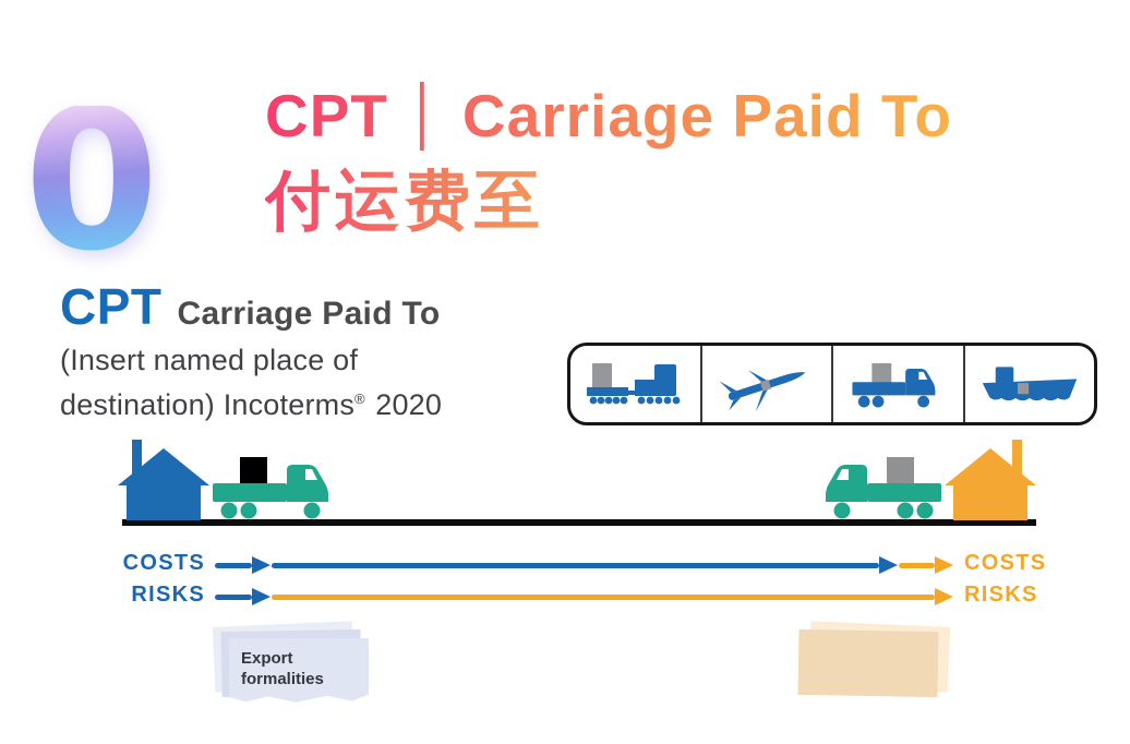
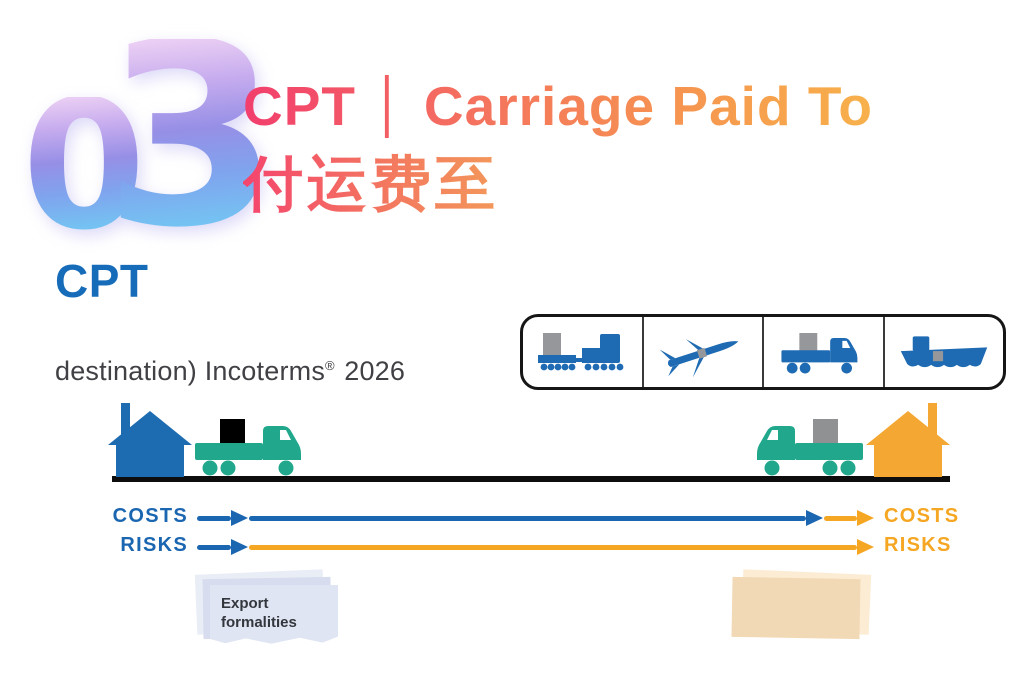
  0
+ 3
  CPT │ Carriage Paid To
  付运费至
  CPT
- Carriage Paid To
- (Insert named place of
- destination) Incoterms® 2020
+ destination) Incoterms® 2026
  COSTS
  COSTS
  RISKS
  RISKS
  Export formalities
